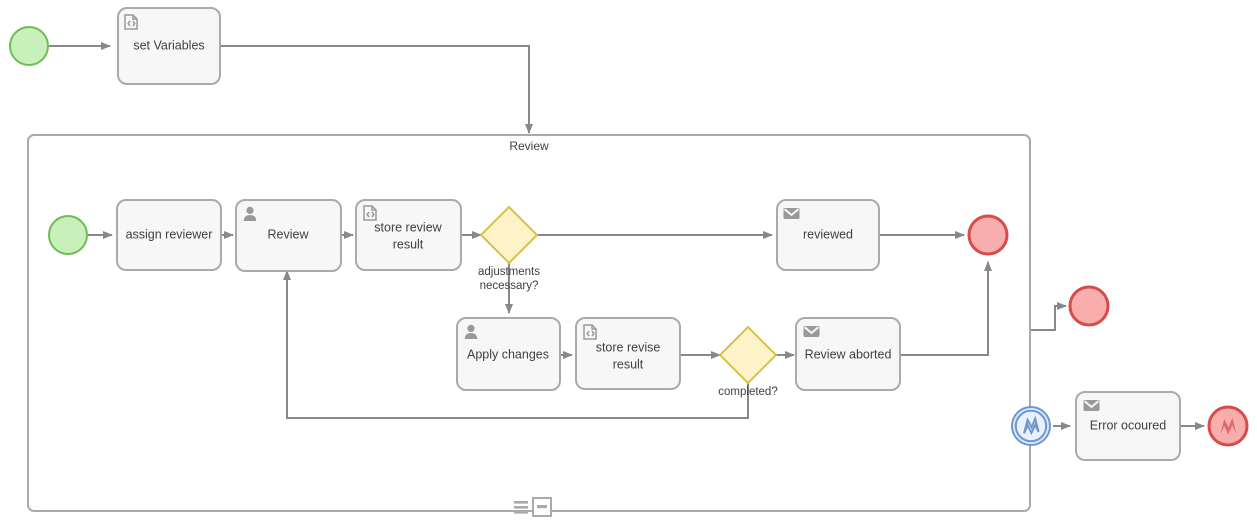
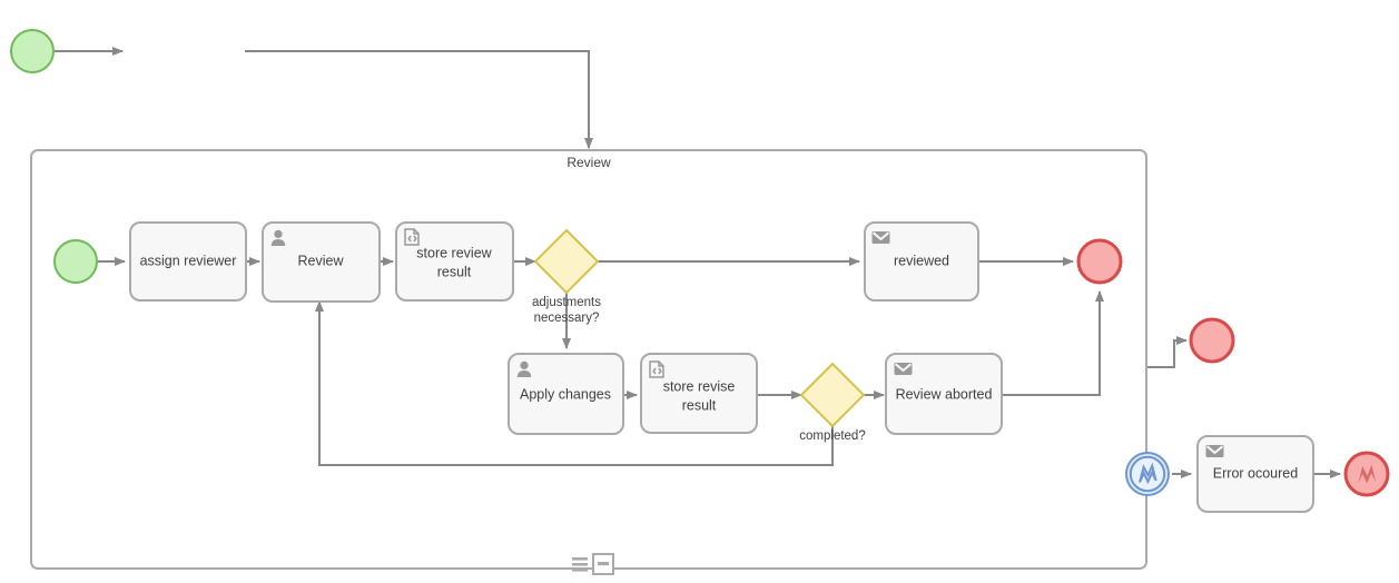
  Review
- set Variables
  assign reviewer
  Review
  store review
  result
  adjustments
  necessary?
  reviewed
  Apply changes
  store revise
  result
  completed?
  Review aborted
  Error ocoured
